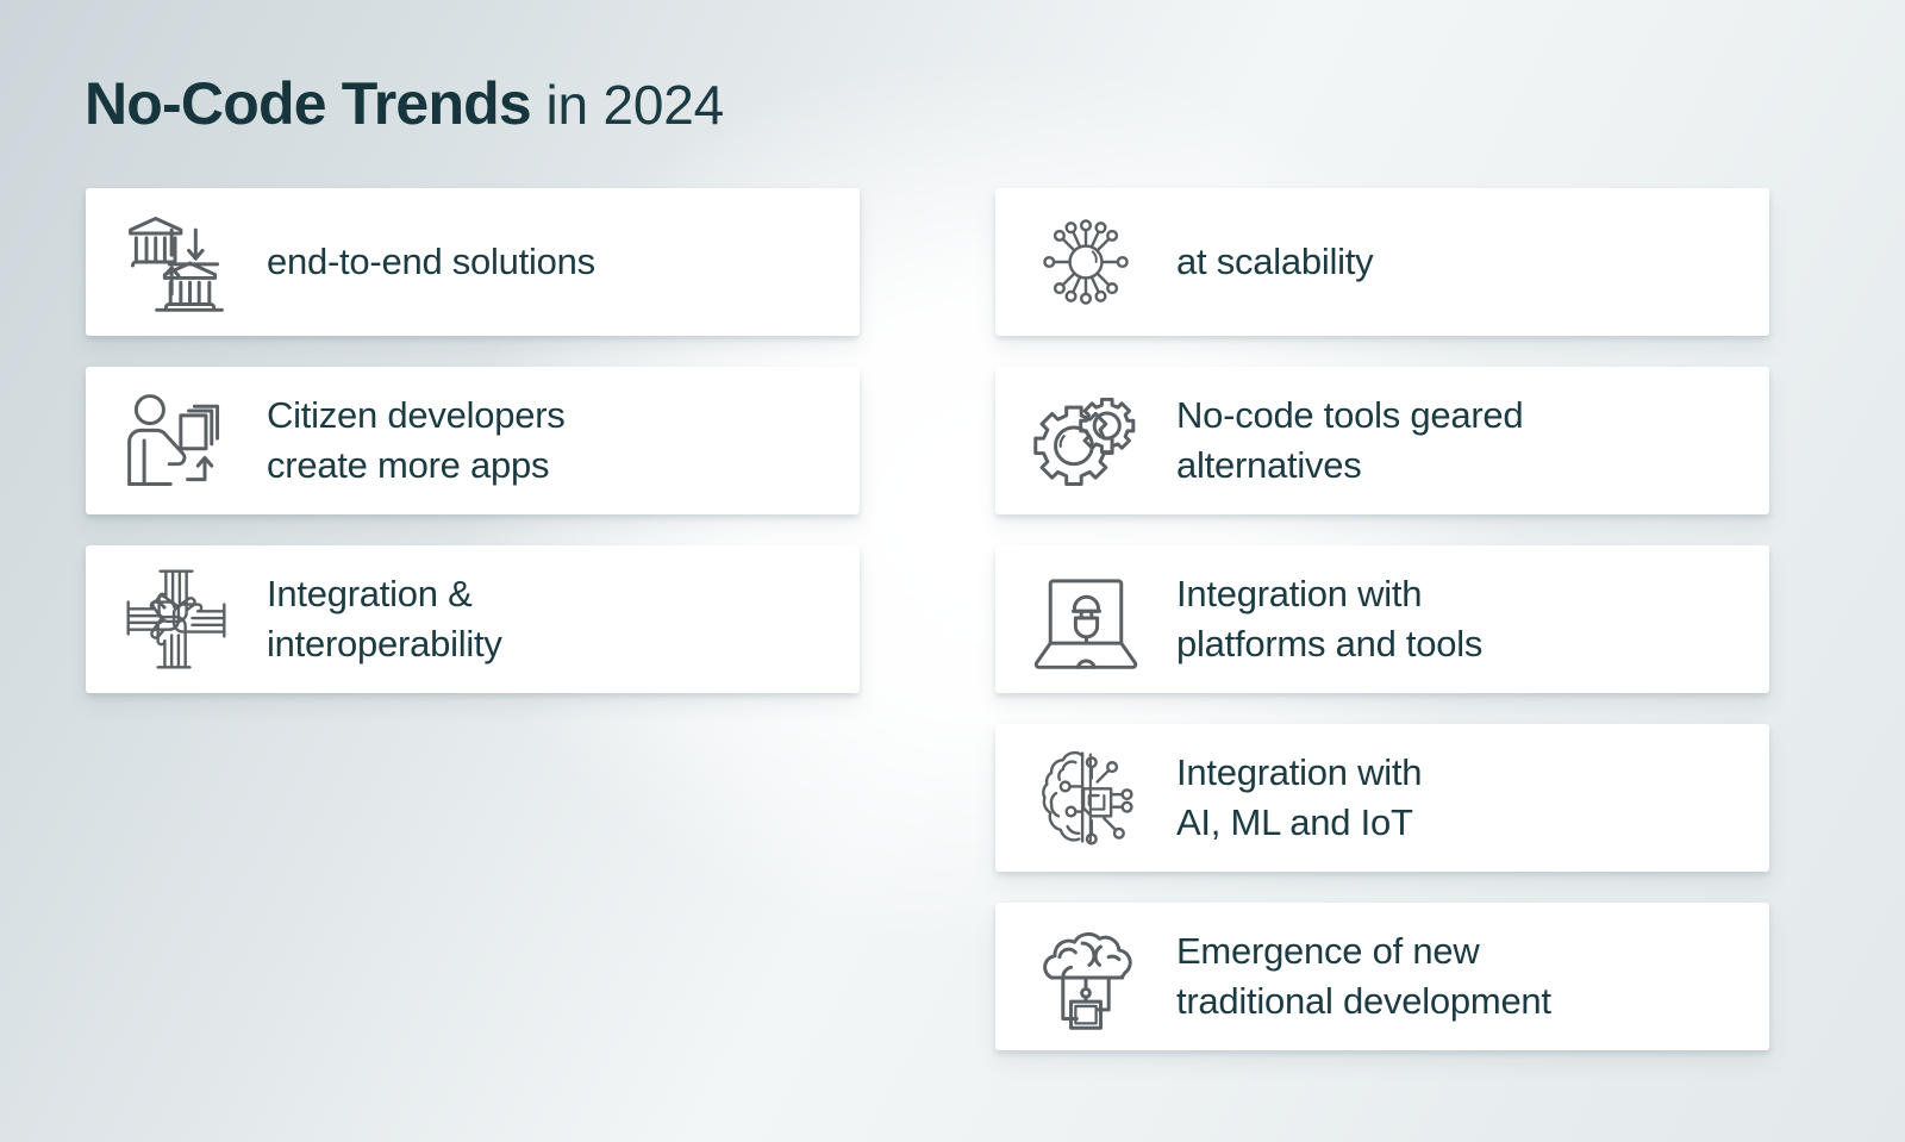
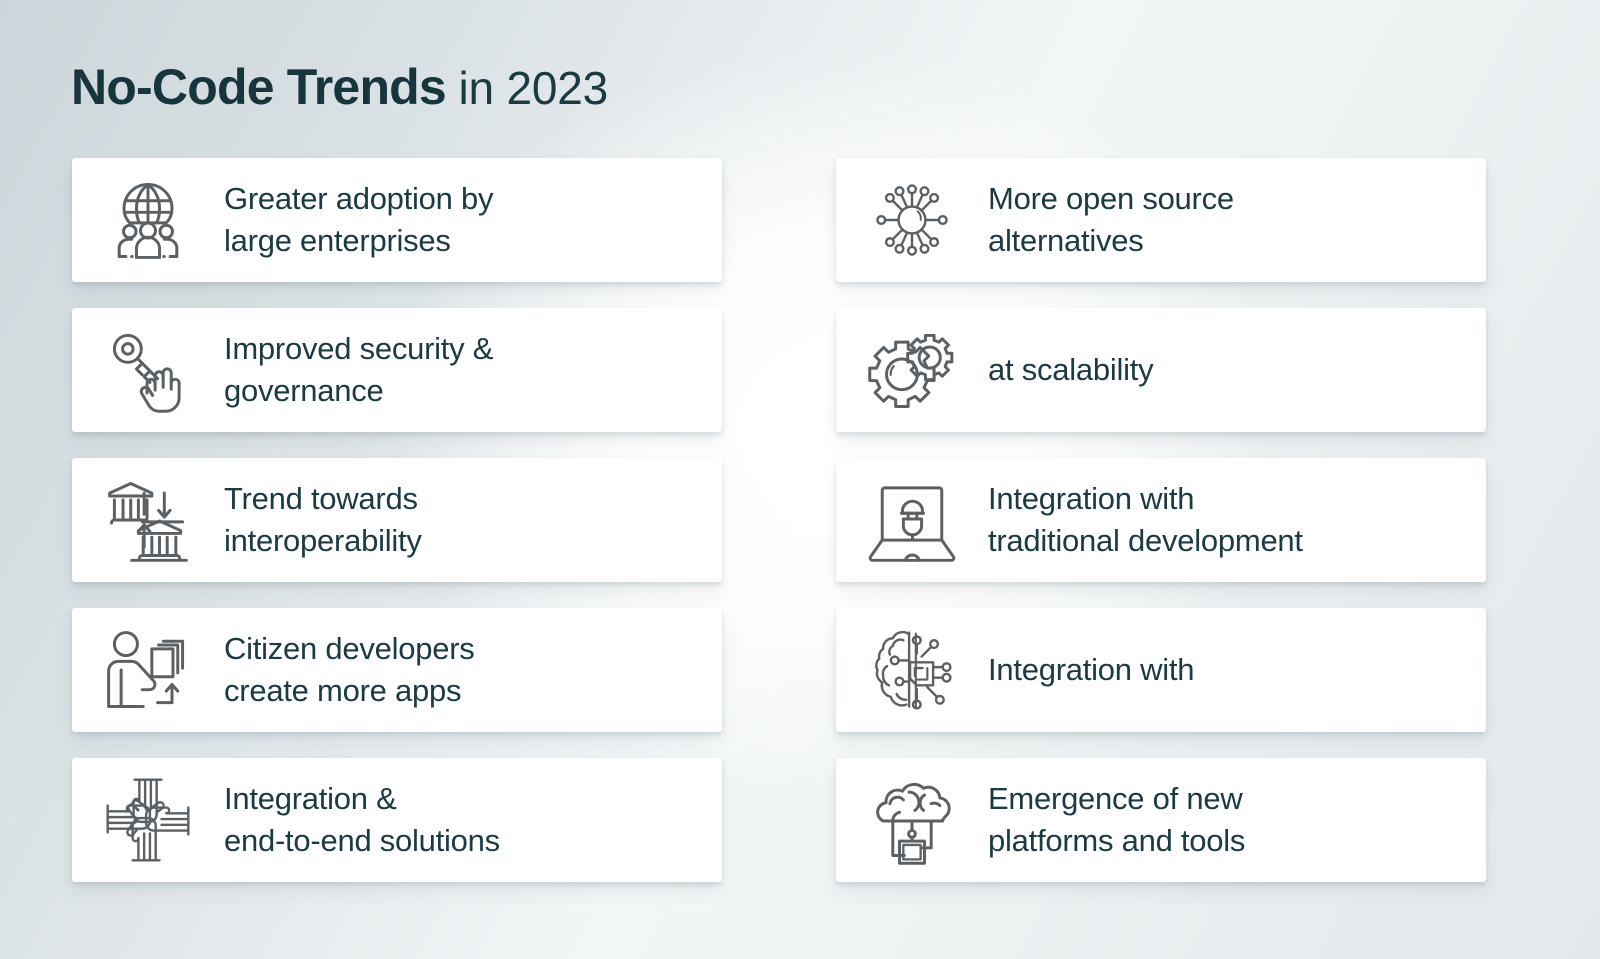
- No-Code Trends in 2024
+ No-Code Trends in 2023
+ Greater adoption by
+ large enterprises
+ Improved security &
+ governance
+ Trend towards
- end-to-end solutions
+ interoperability
  Citizen developers
  create more apps
  Integration &
- interoperability
+ end-to-end solutions
+ More open source
- at scalability
+ alternatives
- No-code tools geared
- alternatives
+ at scalability
  Integration with
- platforms and tools
+ traditional development
  Integration with
- AI, ML and IoT
  Emergence of new
- traditional development
+ platforms and tools
